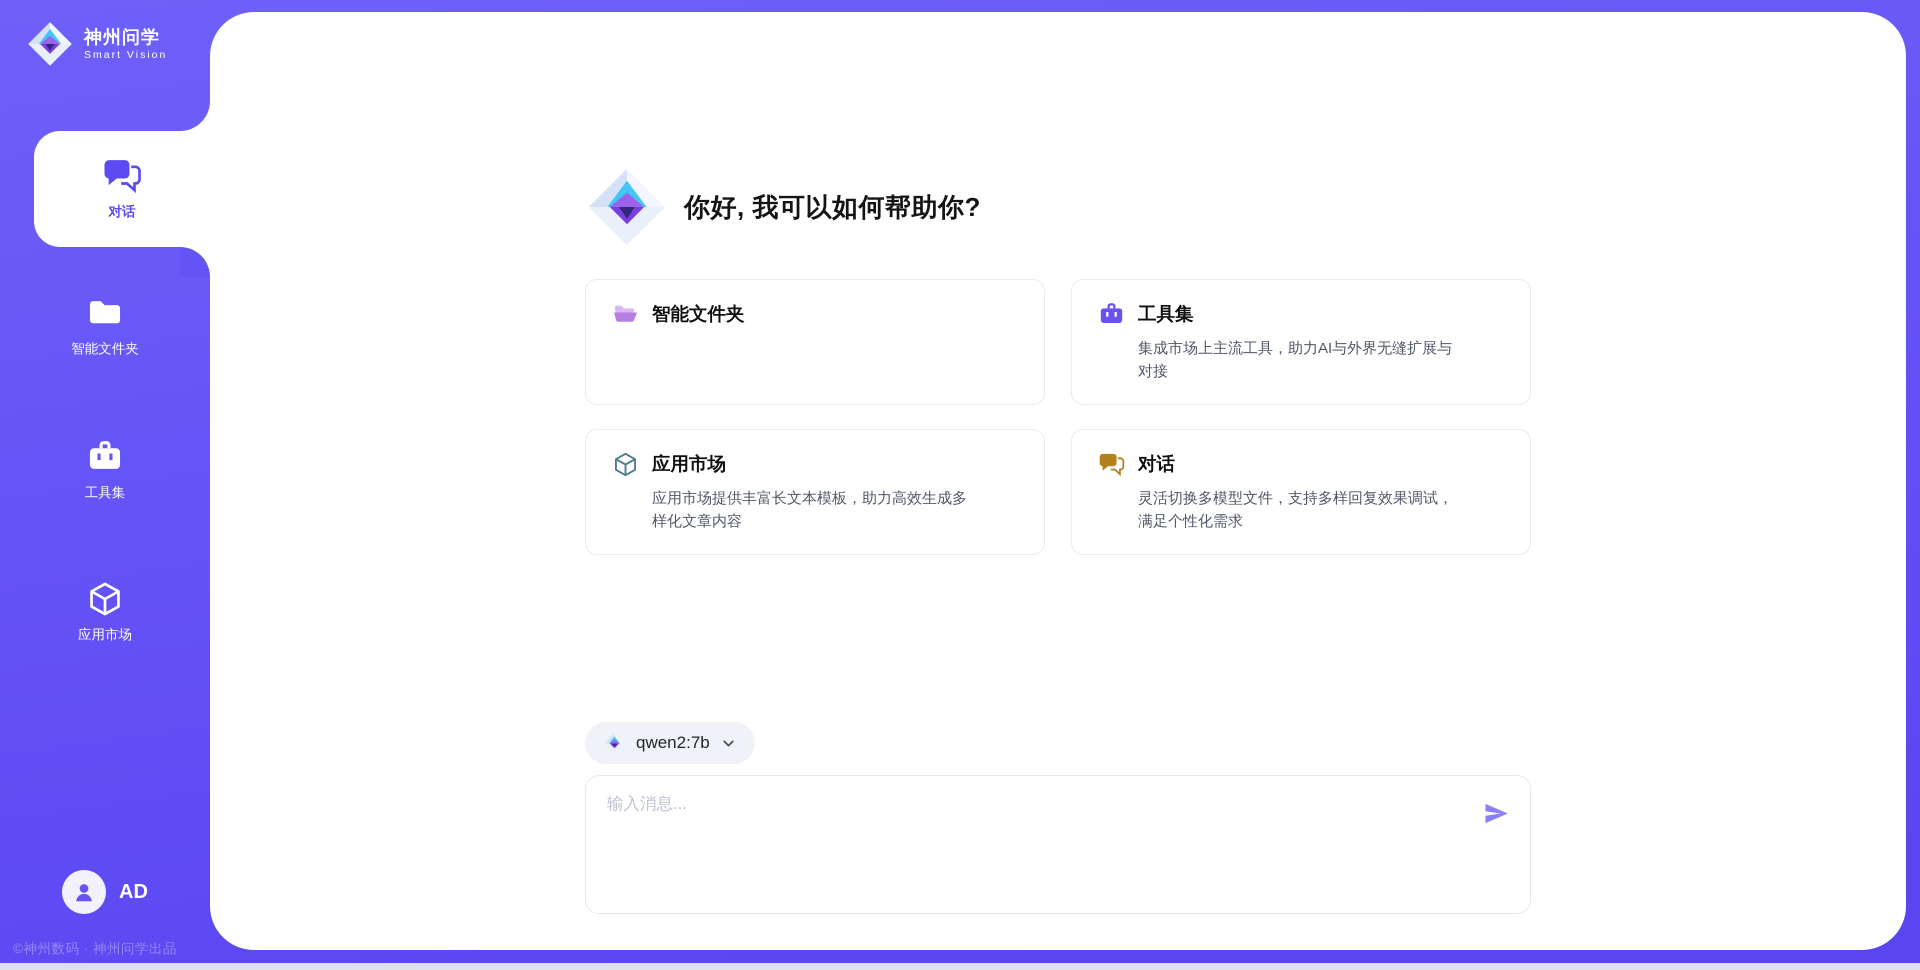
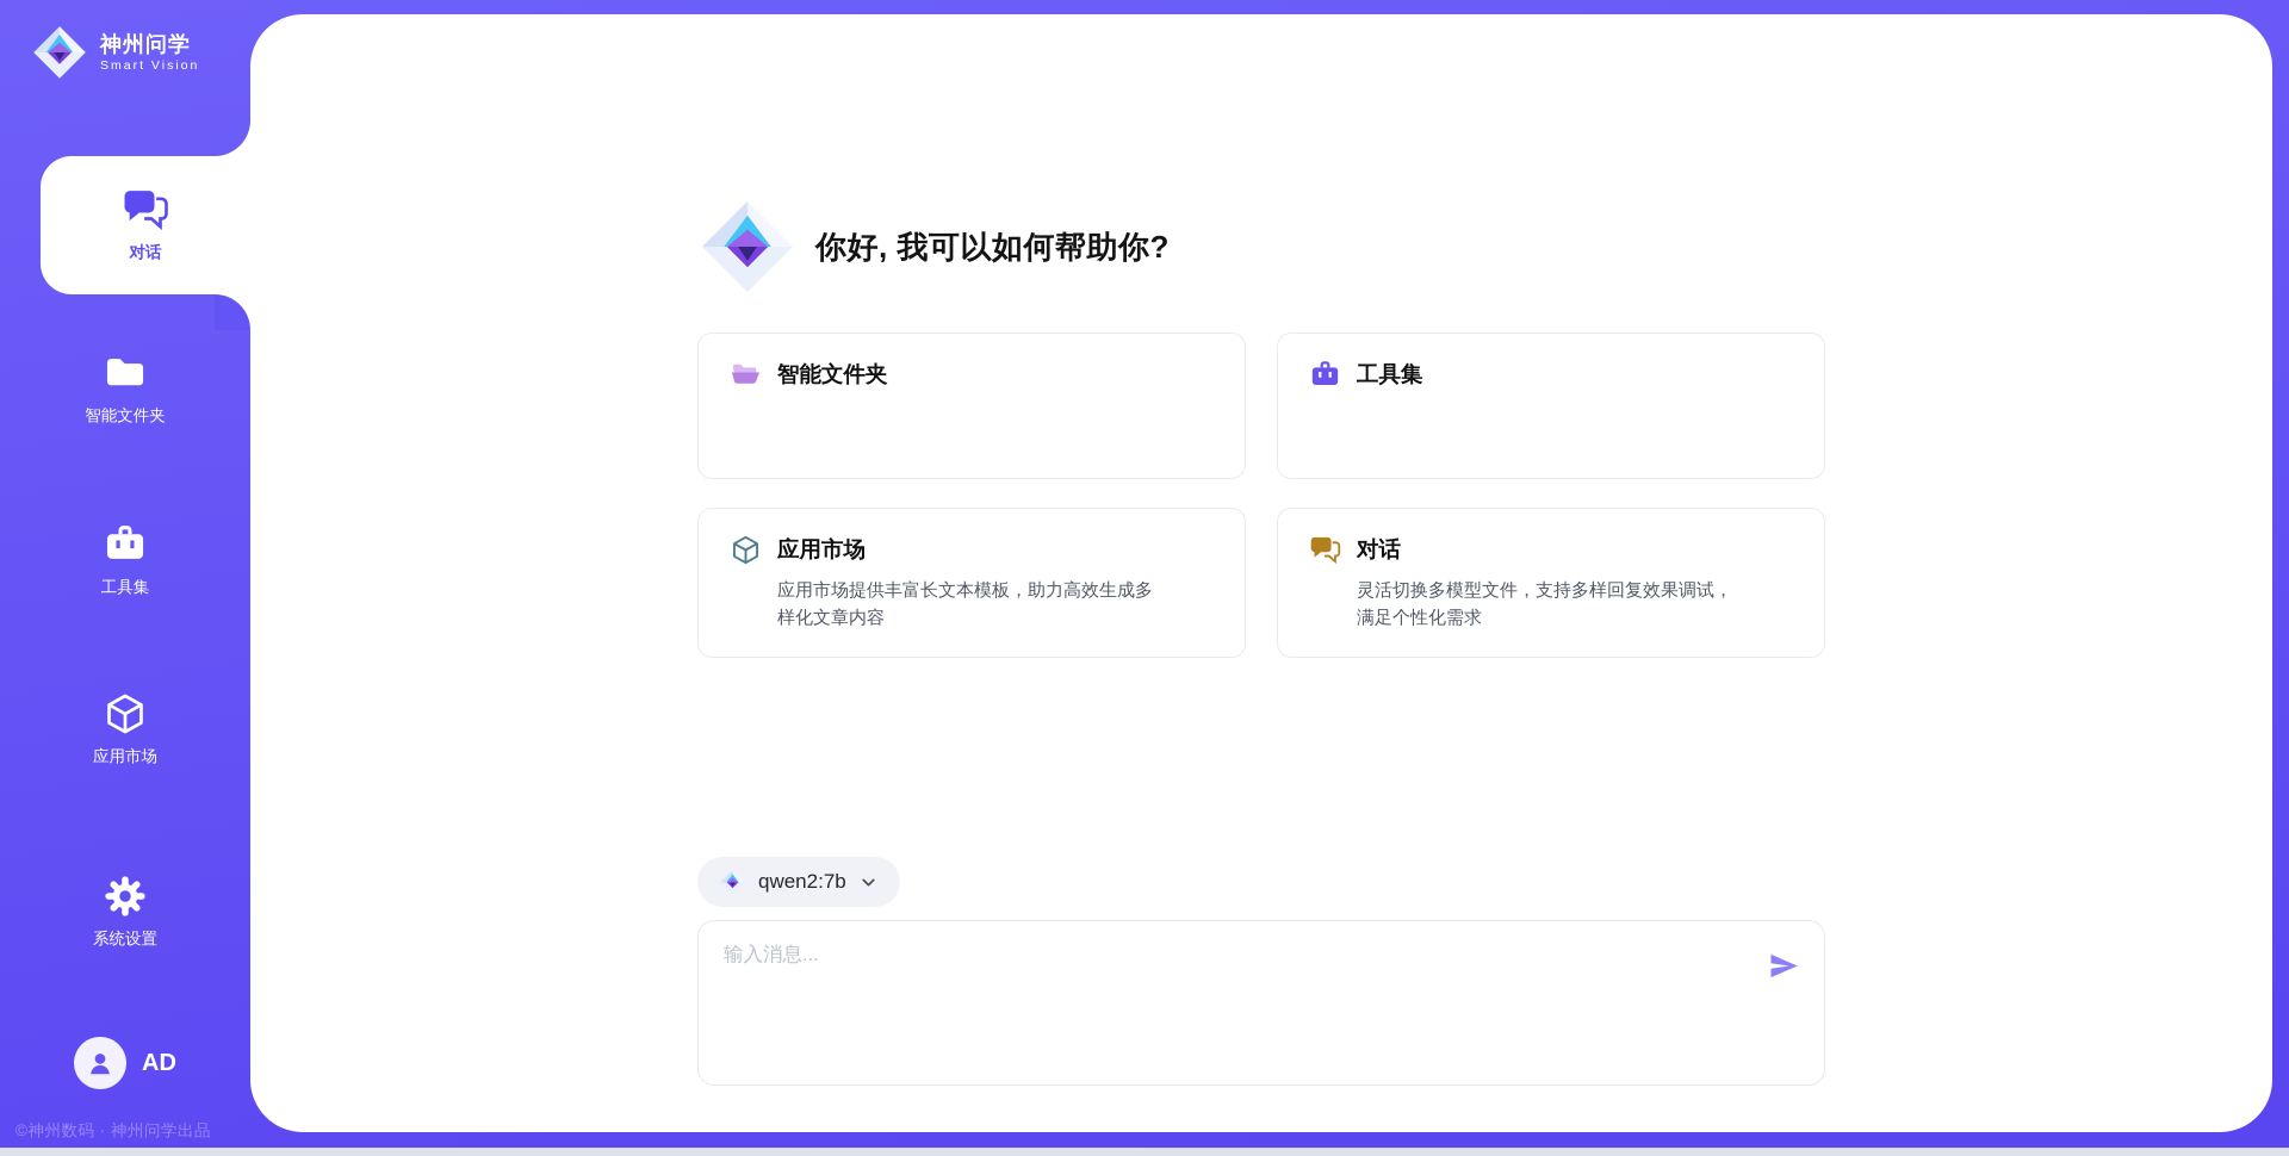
  神州问学
  Smart Vision
  对话
  智能文件夹
  工具集
  应用市场
+ 系统设置
  AD
  ©神州数码 · 神州问学出品
  你好, 我可以如何帮助你?
  智能文件夹
  工具集
- 集成市场上主流工具，助力AI与外界无缝扩展与对接
  应用市场
  应用市场提供丰富长文本模板，助力高效生成多样化文章内容
  对话
  灵活切换多模型文件，支持多样回复效果调试，满足个性化需求
  qwen2:7b
  输入消息...
